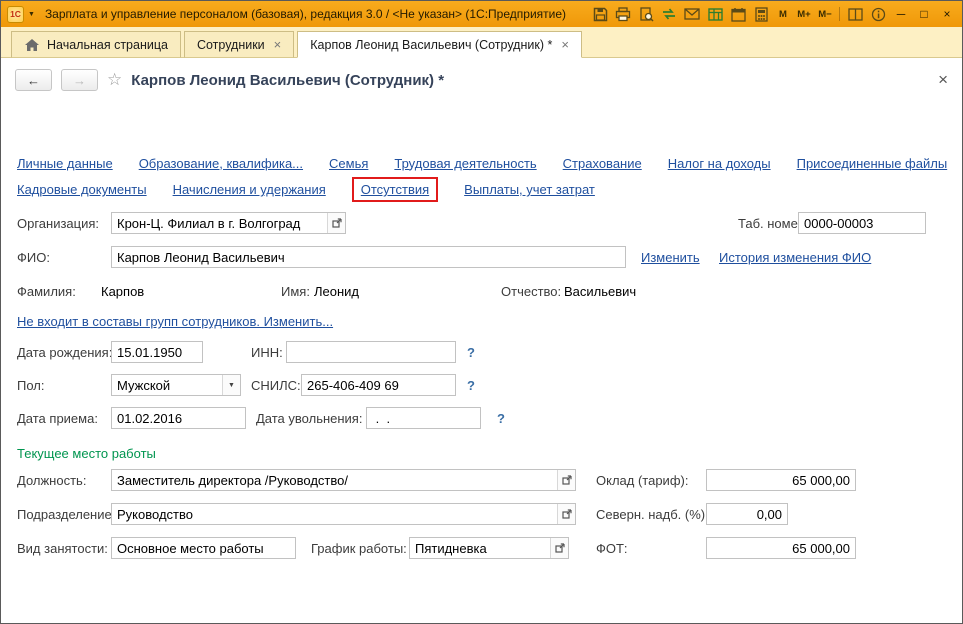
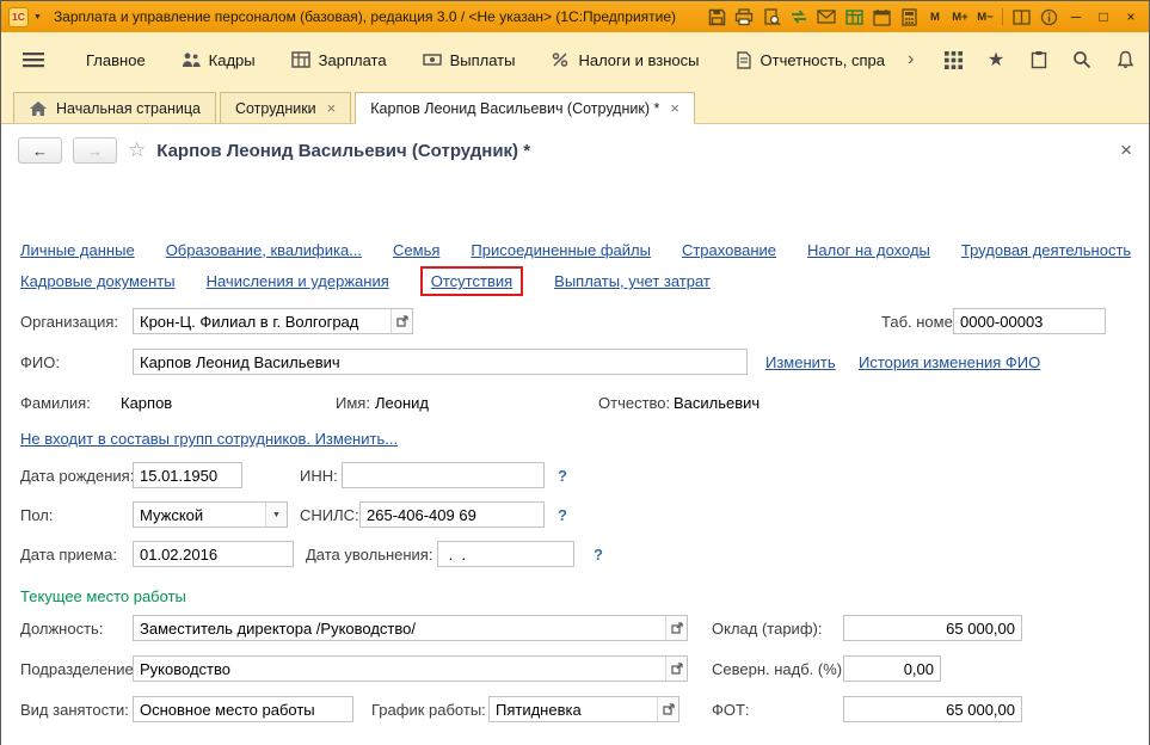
  1С
  Зарплата и управление персоналом (базовая), редакция 3.0 / <Не указан> (1С:Предприятие)
  M
  M+
  M−
  ─
  □
  ×
+ Главное
+ Кадры
+ Зарплата
+ Выплаты
+ Налоги и взносы
+ Отчетность, спра
+ ›
+ ★
  Начальная страница
  Сотрудники
  ×
  Карпов Леонид Васильевич (Сотрудник) *
  ×
  ←
  →
  ☆
  Карпов Леонид Васильевич (Сотрудник) *
  ×
  Личные данные
  Образование, квалифика...
  Семья
- Трудовая деятельность
+ Присоединенные файлы
  Страхование
  Налог на доходы
- Присоединенные файлы
+ Трудовая деятельность
  Кадровые документы
  Начисления и удержания
  Отсутствия
  Выплаты, учет затрат
  Организация:
  Крон-Ц. Филиал в г. Волгоград
  Таб. номе
  0000-00003
  ФИО:
  Карпов Леонид Васильевич
  Изменить
  История изменения ФИО
  Фамилия:
  Карпов
  Имя:
  Леонид
  Отчество:
  Васильевич
  Не входит в составы групп сотрудников. Изменить...
  Дата рождения
  15.01.1950
  ИНН:
  ?
  Пол:
  Мужской
  СНИЛС:
  265-406-409 69
  ?
  Дата приема:
  01.02.2016
  Дата увольнения:
  . .
  ?
  Текущее место работы
  Должность:
  Заместитель директора /Руководство/
  Оклад (тариф):
  65 000,00
  Подразделение
  Руководство
  Северн. надб. (%)
  0,00
  Вид занятости:
  Основное место работы
  График работы:
  Пятидневка
  ФОТ:
  65 000,00
